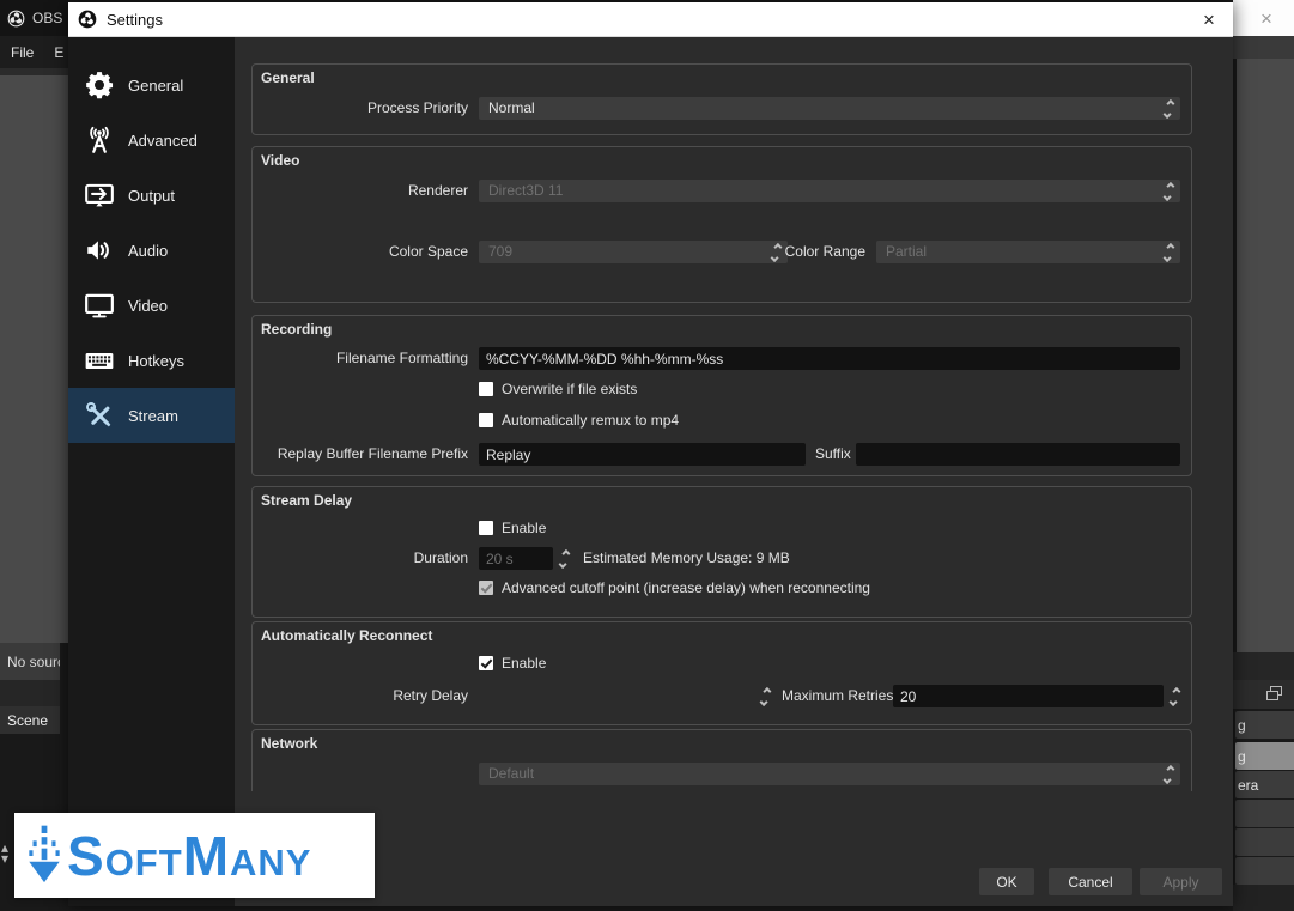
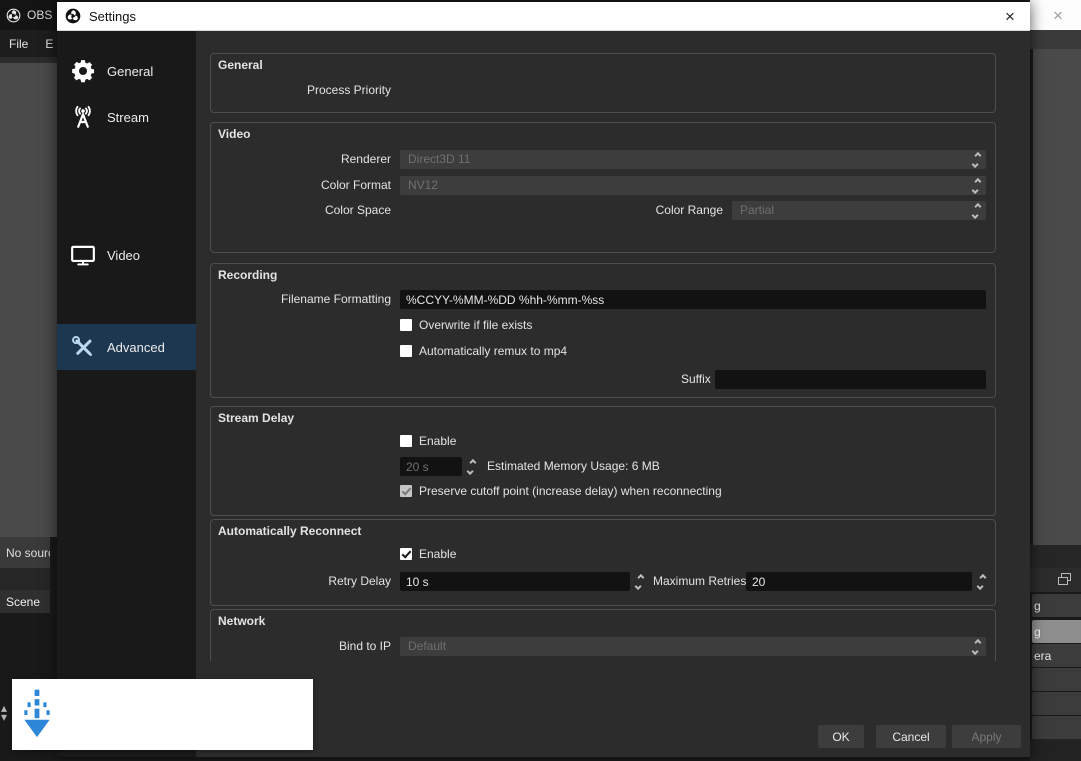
  OBS
  File
  E
  No sour
  Scene
  ▴
  ▾
  ×
  g
  g
  era
  Settings
  ×
  General
- Advanced
+ Stream
- Output
- Audio
  Video
- Hotkeys
- Stream
+ Advanced
  General
  Process Priority
- Normal
  Video
  Renderer
  Direct3D 11
+ Color Format
+ NV12
  Color Space
- 709
  Color Range
  Partial
  Recording
  Filename Formatting
  %CCYY-%MM-%DD %hh-%mm-%ss
  Overwrite if file exists
  Automatically remux to mp4
- Replay Buffer Filename Prefix
- Replay
  Suffix
  Stream Delay
  Enable
- Duration
  20 s
- Estimated Memory Usage: 9 MB
+ Estimated Memory Usage: 6 MB
- Advanced cutoff point (increase delay) when reconnecting
+ Preserve cutoff point (increase delay) when reconnecting
  Automatically Reconnect
  Enable
  Retry Delay
+ 10 s
  Maximum Retries
  20
  Network
+ Bind to IP
  Default
  OK
  Cancel
  Apply
- S
- OFT
- M
- ANY
